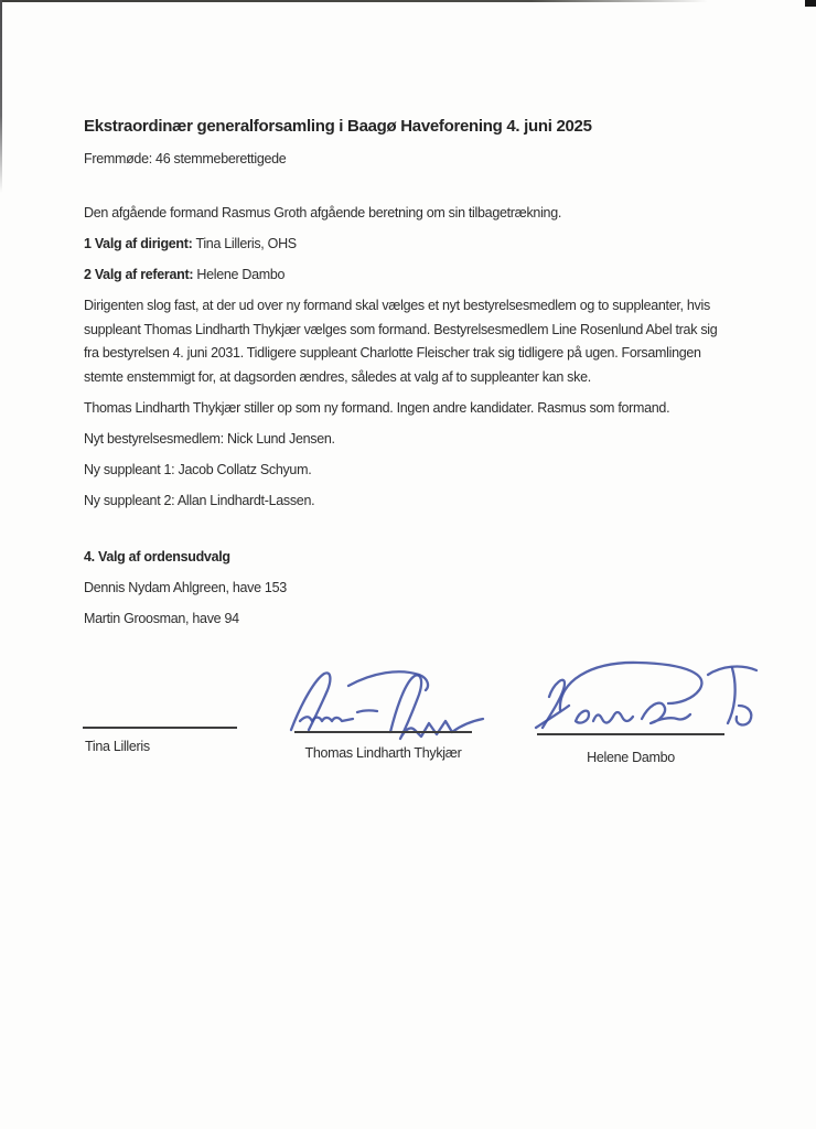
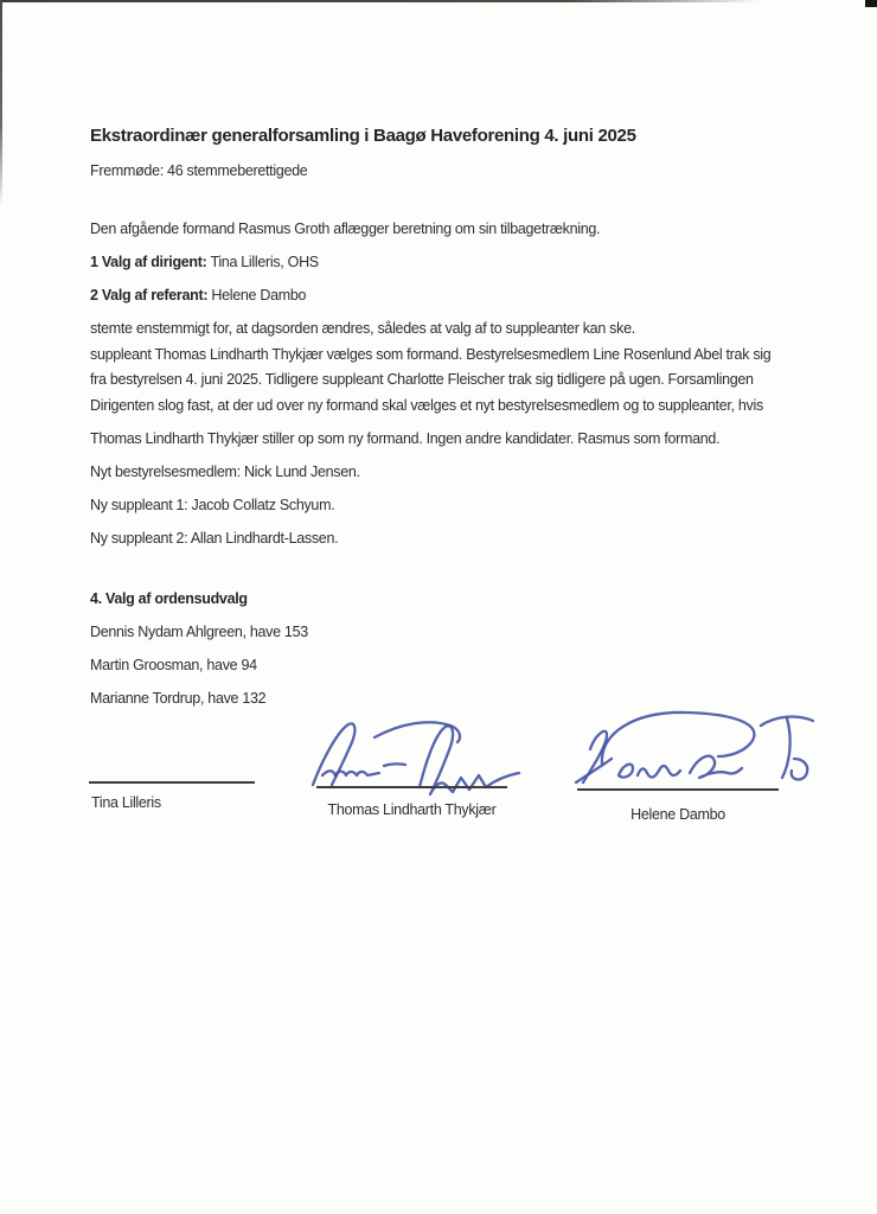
  Ekstraordinær generalforsamling i Baagø Haveforening 4. juni 2025
  Fremmøde: 46 stemmeberettigede
- Den afgående formand Rasmus Groth afgående beretning om sin tilbagetrækning.
+ Den afgående formand Rasmus Groth aflægger beretning om sin tilbagetrækning.
  1 Valg af dirigent: Tina Lilleris, OHS
  2 Valg af referant: Helene Dambo
- Dirigenten slog fast, at der ud over ny formand skal vælges et nyt bestyrelsesmedlem og to suppleanter, hvis
+ stemte enstemmigt for, at dagsorden ændres, således at valg af to suppleanter kan ske.
  suppleant Thomas Lindharth Thykjær vælges som formand. Bestyrelsesmedlem Line Rosenlund Abel trak sig
- fra bestyrelsen 4. juni 2031. Tidligere suppleant Charlotte Fleischer trak sig tidligere på ugen. Forsamlingen
+ fra bestyrelsen 4. juni 2025. Tidligere suppleant Charlotte Fleischer trak sig tidligere på ugen. Forsamlingen
- stemte enstemmigt for, at dagsorden ændres, således at valg af to suppleanter kan ske.
+ Dirigenten slog fast, at der ud over ny formand skal vælges et nyt bestyrelsesmedlem og to suppleanter, hvis
  Thomas Lindharth Thykjær stiller op som ny formand. Ingen andre kandidater. Rasmus som formand.
  Nyt bestyrelsesmedlem: Nick Lund Jensen.
  Ny suppleant 1: Jacob Collatz Schyum.
  Ny suppleant 2: Allan Lindhardt-Lassen.
  4. Valg af ordensudvalg
  Dennis Nydam Ahlgreen, have 153
  Martin Groosman, have 94
+ Marianne Tordrup, have 132
  Tina Lilleris
  Thomas Lindharth Thykjær
  Helene Dambo
